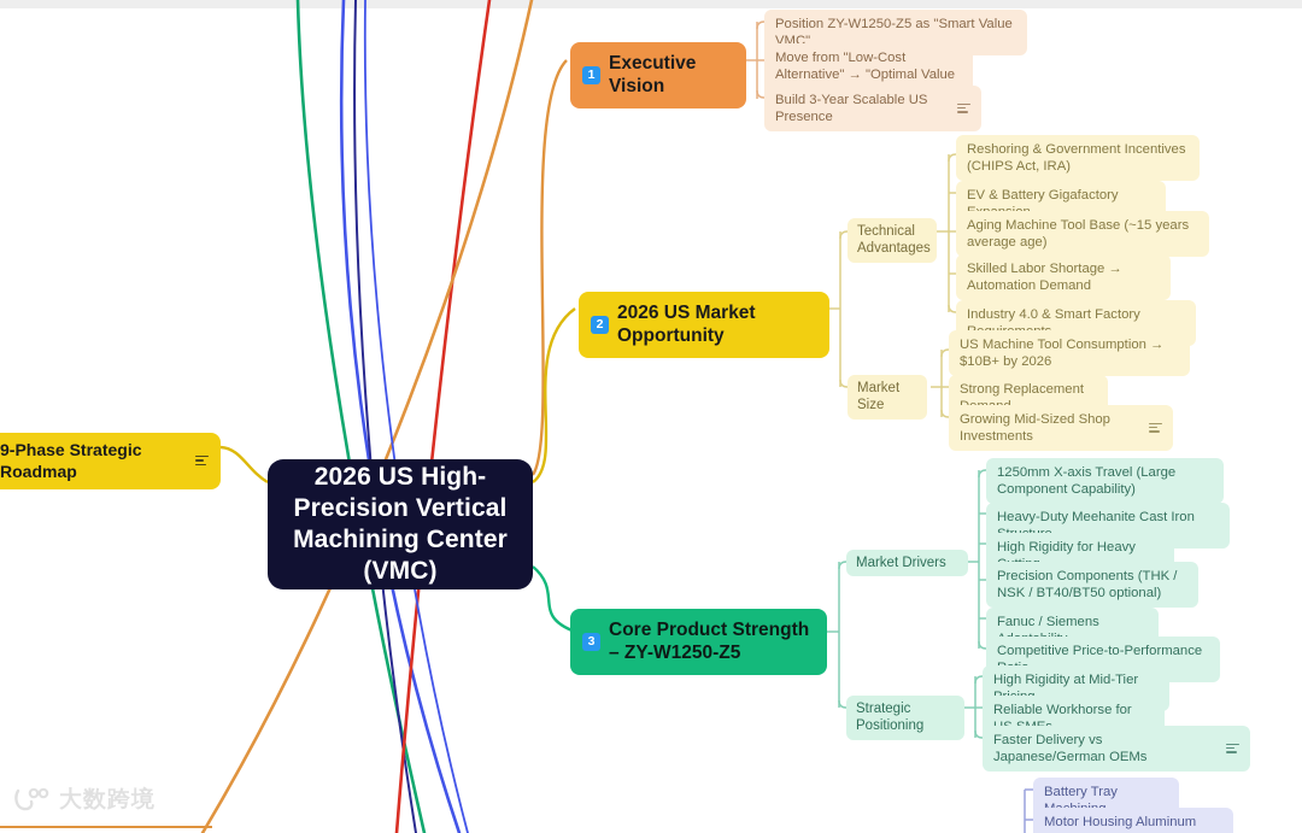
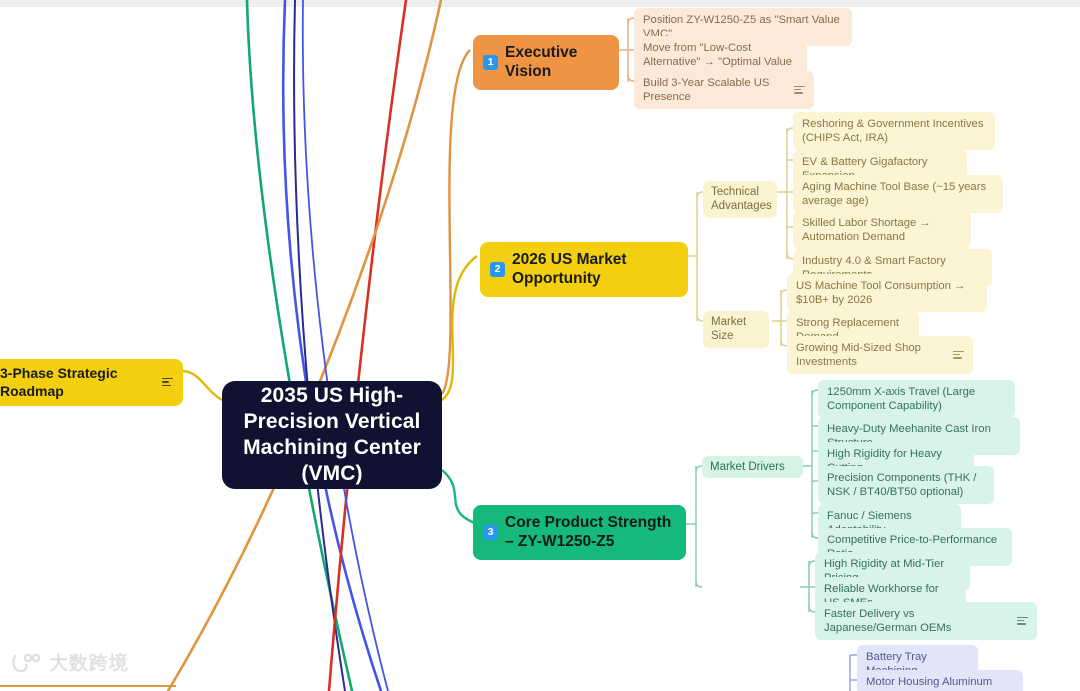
- 2026 US High-Precision Vertical Machining Center (VMC)
+ 2035 US High-Precision Vertical Machining Center (VMC)
  1
  Executive Vision
  Position ZY-W1250-Z5 as "Smart Value VMC"
  Move from "Low-Cost Alternative" → "Optimal Value
  Build 3-Year Scalable US Presence
  2
  2026 US Market Opportunity
  Technical Advantages
  Market Size
  Reshoring & Government Incentives (CHIPS Act, IRA)
  EV & Battery Gigafactory
  Aging Machine Tool Base (~15 years average age)
  Skilled Labor Shortage → Automation Demand
  US Machine Tool Consumption → $10B+ by 2026
  Strong Replacement
  Growing Mid-Sized Shop Investments
  3
  Core Product Strength – ZY-W1250-Z5
  Market Drivers
- Strategic Positioning
  1250mm X-axis Travel (Large Component Capability)
  Heavy-Duty Meehanite Cast Iron
  High Rigidity for Heavy
  Precision Components (THK / NSK / BT40/BT50 optional)
  Competitive Price-to-Performance
  High Rigidity at Mid-Tier
  Reliable Workhorse for
  Faster Delivery vs Japanese/German OEMs
- 9-Phase Strategic Roadmap
+ 3-Phase Strategic Roadmap
  Motor Housing Aluminum
  大数跨境
